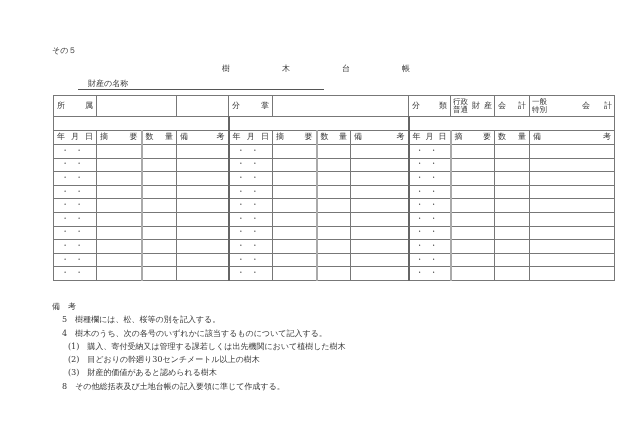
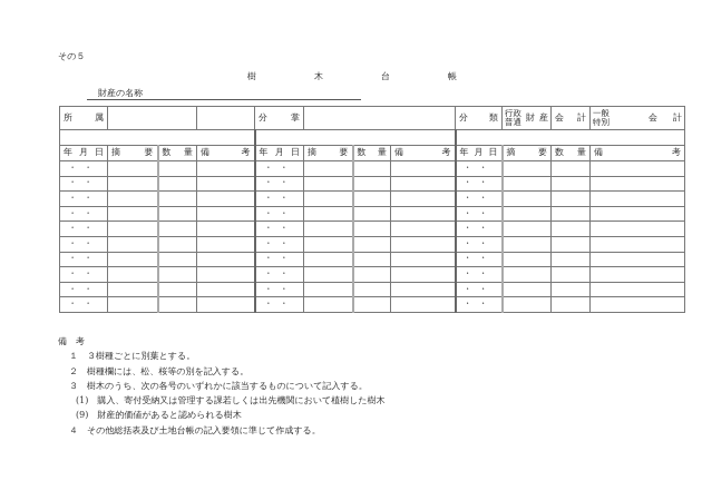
  その５
  樹
  木
  台
  帳
  財産の名称
  所 属			分 掌		分 類	行政普通 財 産	会 計	一般特別 会 計
  年 月 日	摘 要	数 量	備 考	年 月 日	摘 要	数 量	備 考	年 月 日	摘 要	数 量	備 考
  ・・				・・				・・
  ・・				・・				・・
  ・・				・・				・・
  ・・				・・				・・
  ・・				・・				・・
  ・・				・・				・・
  ・・				・・				・・
  ・・				・・				・・
  ・・				・・				・・
  ・・				・・				・・
  備 考
+ １ ３樹種ごとに別葉とする。
- 5 樹種欄には、松、桜等の別を記入する。
+ ２ 樹種欄には、松、桜等の別を記入する。
- 4 樹木のうち、次の各号のいずれかに該当するものについて記入する。
+ ３ 樹木のうち、次の各号のいずれかに該当するものについて記入する。
  (1) 購入、寄付受納又は管理する課若しくは出先機関において植樹した樹木
- (2) 目どおりの幹廻り30センチメートル以上の樹木
- (3) 財産的価値があると認められる樹木
+ (9) 財産的価値があると認められる樹木
- 8 その他総括表及び土地台帳の記入要領に準じて作成する。
+ ４ その他総括表及び土地台帳の記入要領に準じて作成する。
